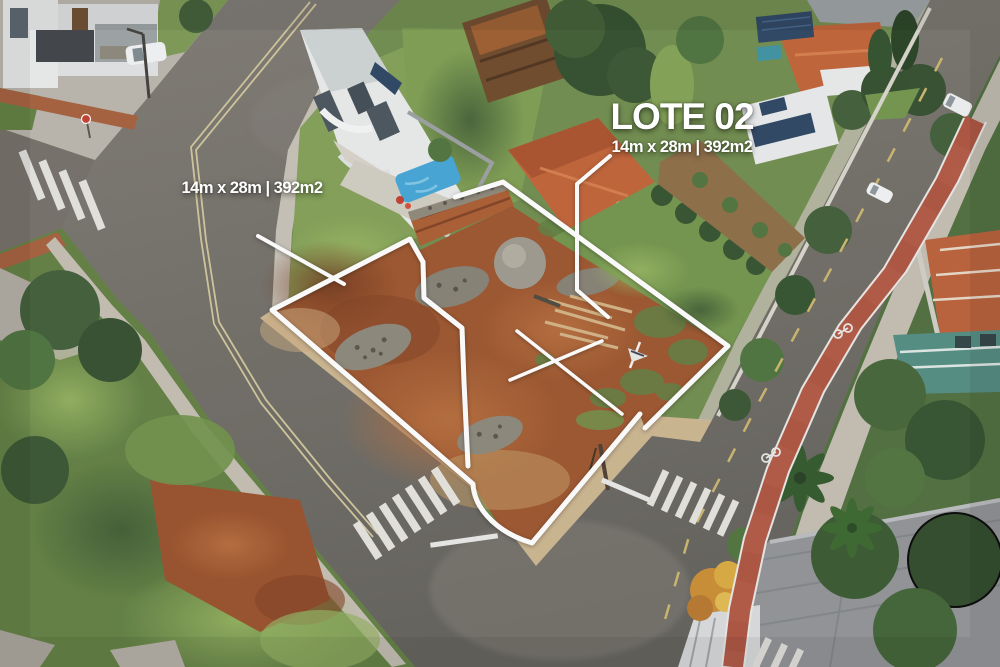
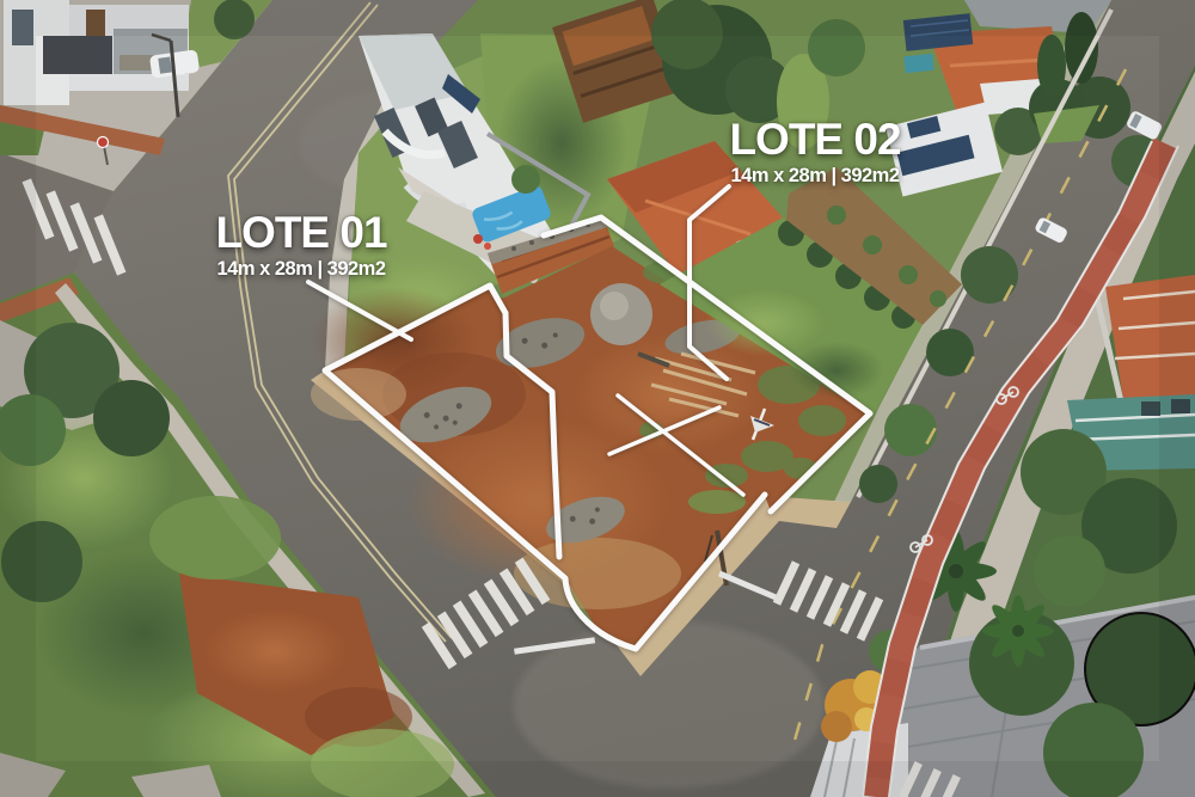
+ LOTE 01
  14m x 28m | 392m2
  LOTE 02
  14m x 28m | 392m2
